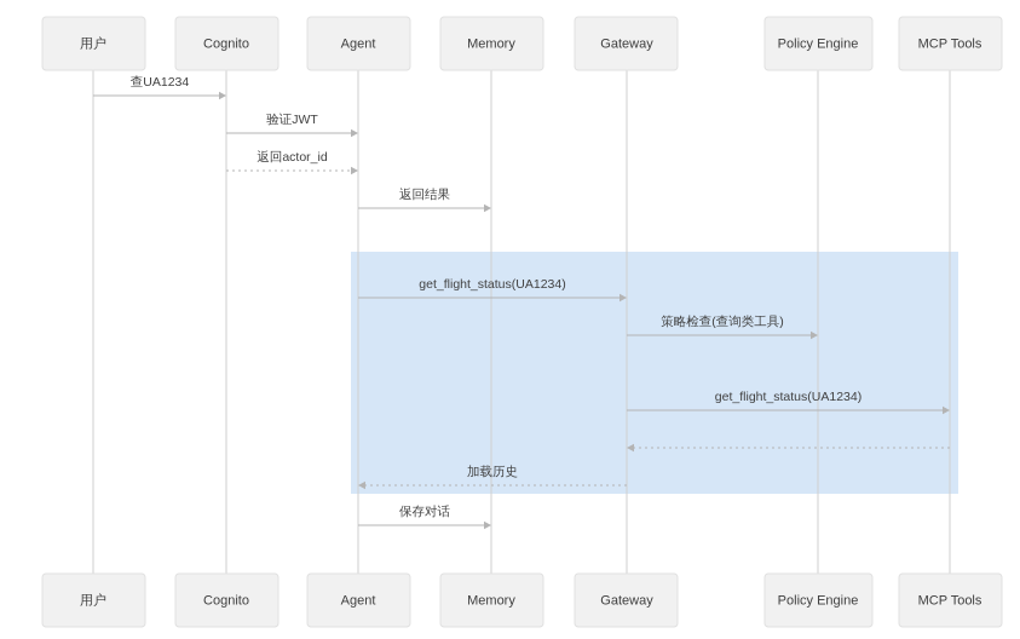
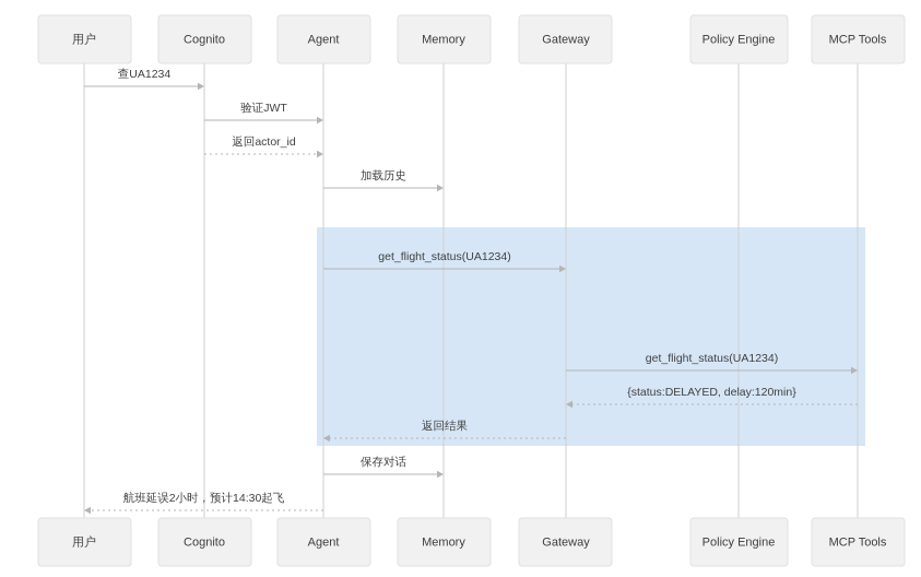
  查UA1234
  验证JWT
  返回actor_id
- 返回结果
+ 加载历史
  get_flight_status(UA1234)
- 策略检查(查询类工具)
  get_flight_status(UA1234)
+ {status:DELAYED, delay:120min}
- 加载历史
+ 返回结果
  保存对话
+ 航班延误2小时，预计14:30起飞
  用户
  Cognito
  Agent
  Memory
  Gateway
  Policy Engine
  MCP Tools
  用户
  Cognito
  Agent
  Memory
  Gateway
  Policy Engine
  MCP Tools
